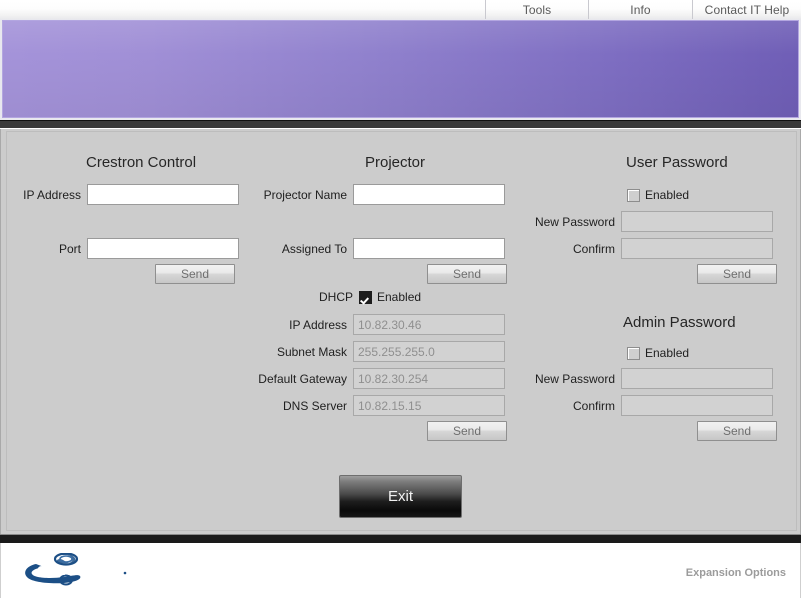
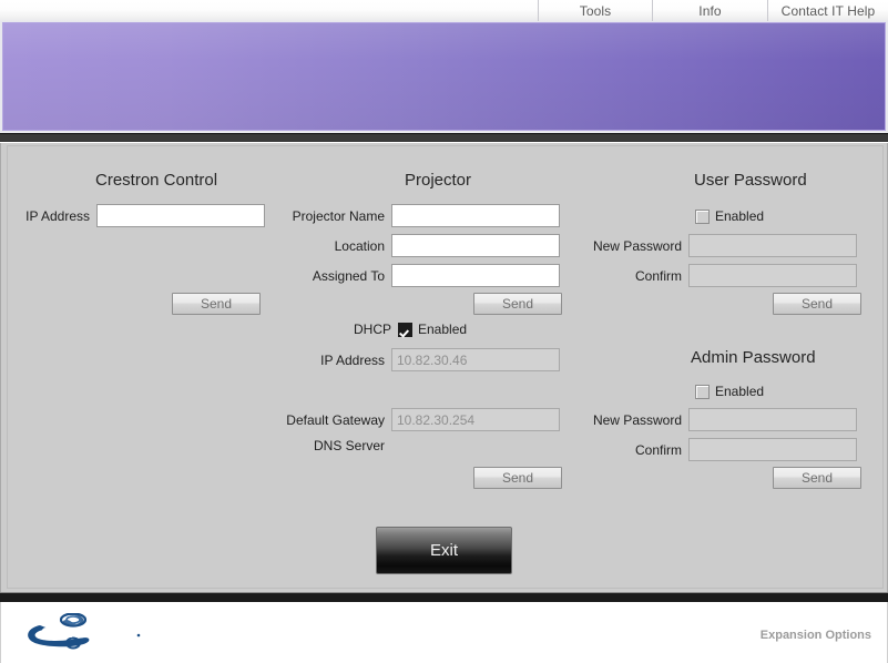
  Tools
  Info
  Contact IT Help
  Crestron Control
  IP Address
- Port
  Send
  Projector
  Projector Name
+ Location
  Assigned To
  Send
  DHCP
  Enabled
  IP Address
  10.82.30.46
- Subnet Mask
- 255.255.255.0
  Default Gateway
  10.82.30.254
  DNS Server
- 10.82.15.15
  Send
  User Password
  Enabled
  New Password
  Confirm
  Send
  Admin Password
  Enabled
  New Password
  Confirm
  Send
  Exit
  CRESTRON
  Expansion Options
